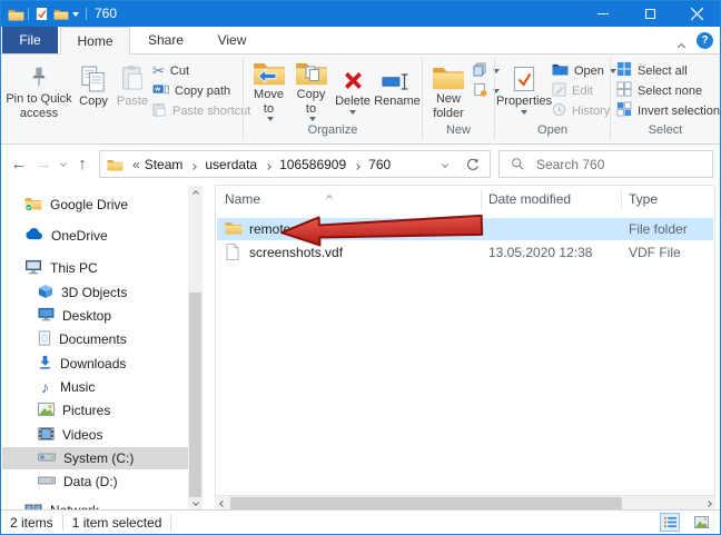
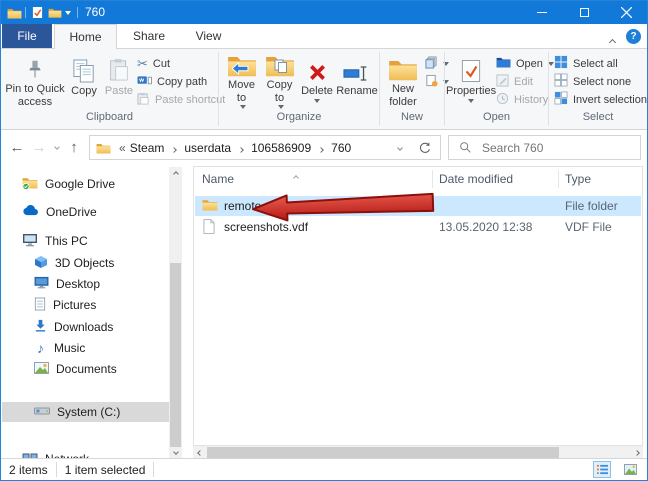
  760
  File
  Home
  Share
  View
  ?
  Pin to Quick access
  Copy
  Paste
  ✂
  Cut
  Copy path
  Paste shortcut
+ Clipboard
  Move to
  Copy to
  Delete
  Rename
  Organize
  New folder
  New
  Properties
  Open
  Edit
  History
  Open
  Select all
  Select none
  Invert selection
  Select
  ←
  →
  ↑
  «
  Steam
  userdata
  106586909
  760
  Search 760
  Google Drive
  OneDrive
  This PC
  3D Objects
  Desktop
- Documents
+ Pictures
  Downloads
  ♪
  Music
- Pictures
+ Documents
- Videos
  System (C:)
- Data (D:)
  Name
  Date modified
  Type
  remote
  File folder
  screenshots.vdf
  13.05.2020 12:38
  VDF File
  2 items
  1 item selected
